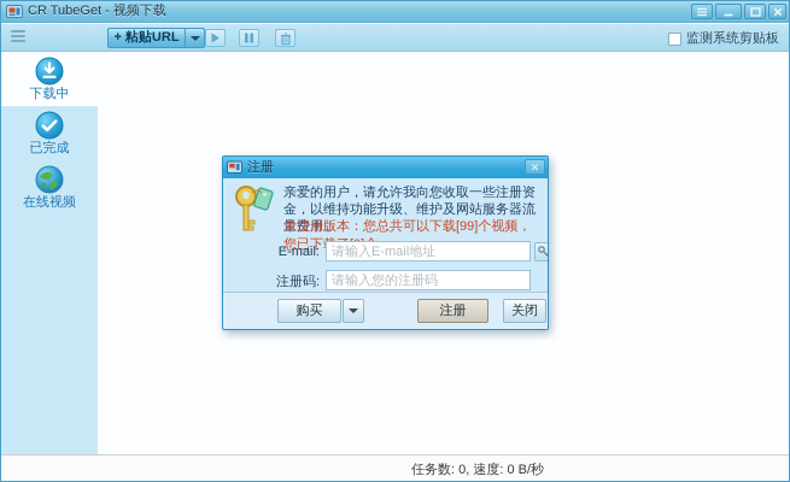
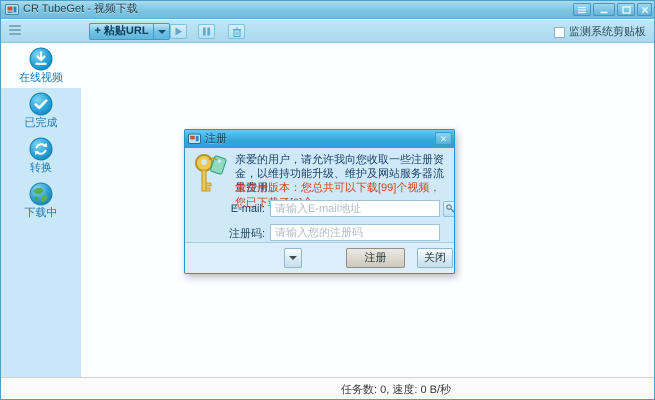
  CR TubeGet - 视频下载
  + 粘贴URL
  监测系统剪贴板
- 下载中
+ 在线视频
  已完成
+ 转换
- 在线视频
+ 下载中
  任务数: 0, 速度: 0 B/秒
  注册
  ✕
  亲爱的用户，请允许我向您收取一些注册资金，以维持功能升级、维护及网站服务器流量费用。
  未注册版本：您总共可以下载[99]个视频，您已下
  E-mail:
  请输入E-mail地址
  注册码:
  请输入您的注册码
- 购买
  注册
  关闭
